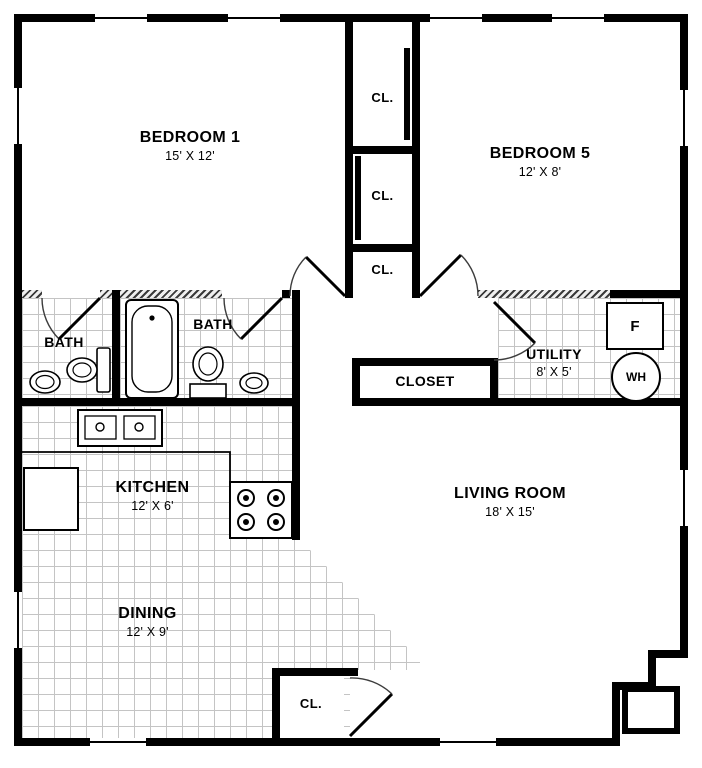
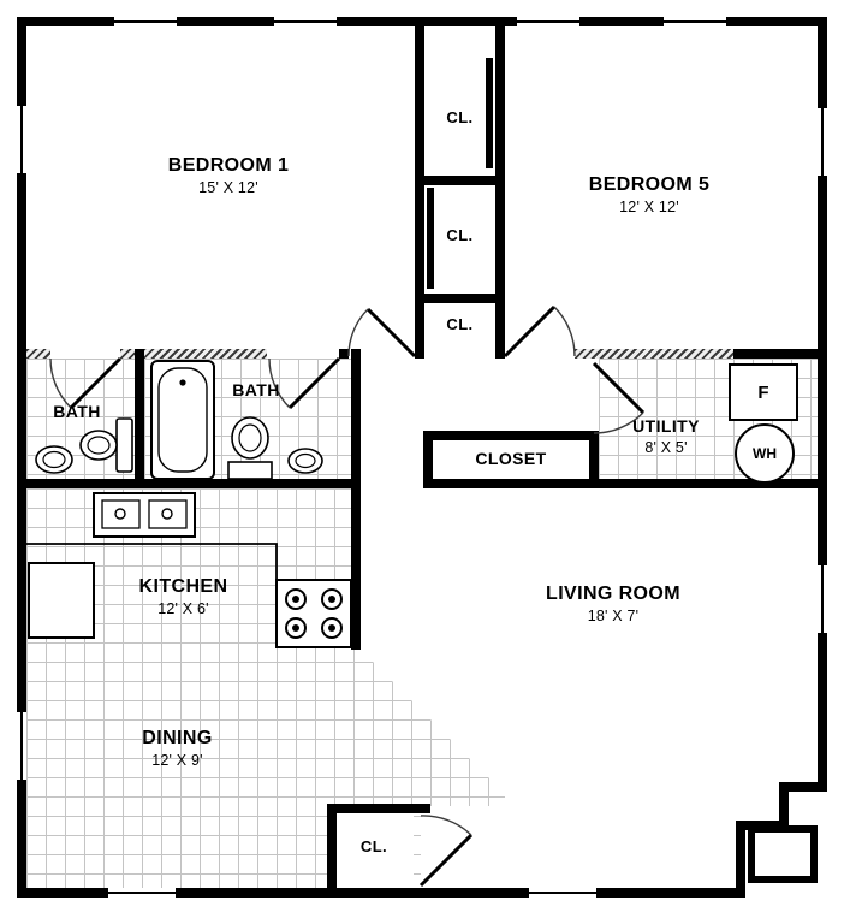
  F
  WH
  BEDROOM 1
  15' X 12'
  BEDROOM 5
- 12' X 8'
+ 12' X 12'
  CL.
  CL.
  CL.
  BATH
  BATH
  UTILITY
  8' X 5'
  CLOSET
  KITCHEN
  12' X 6'
  LIVING ROOM
- 18' X 15'
+ 18' X 7'
  DINING
  12' X 9'
  CL.
